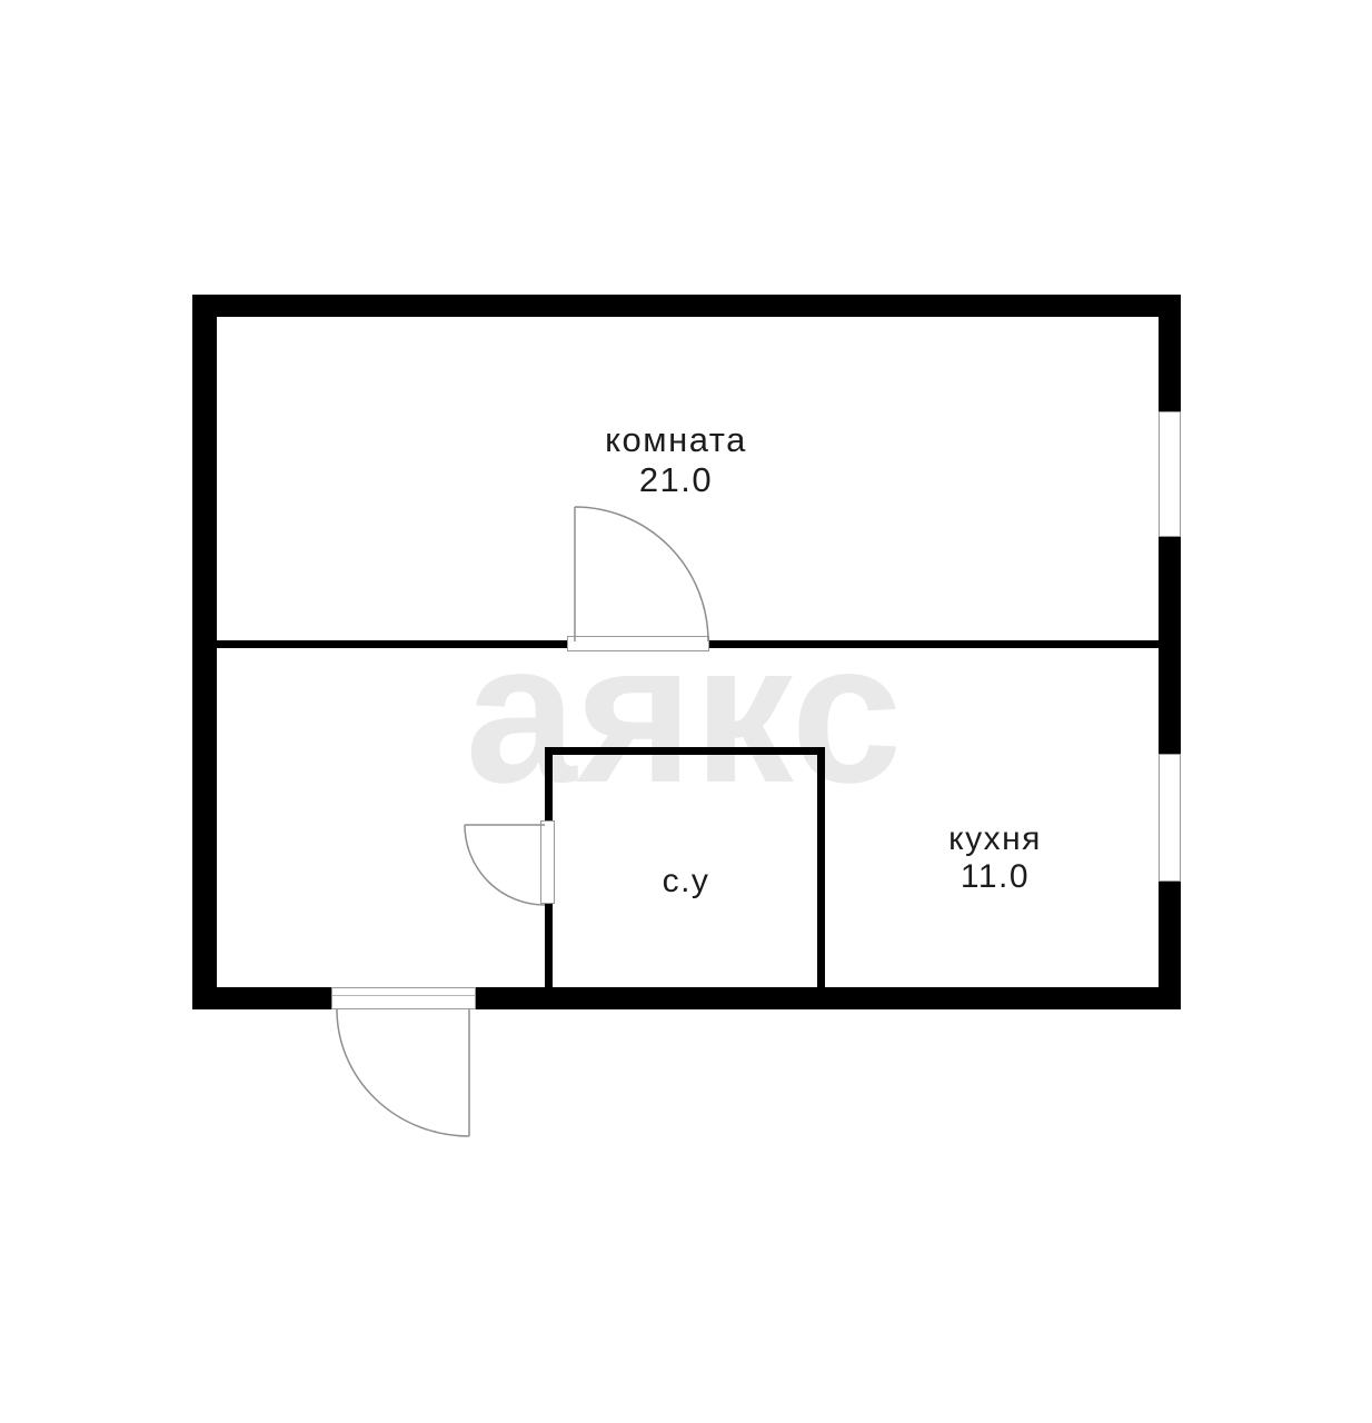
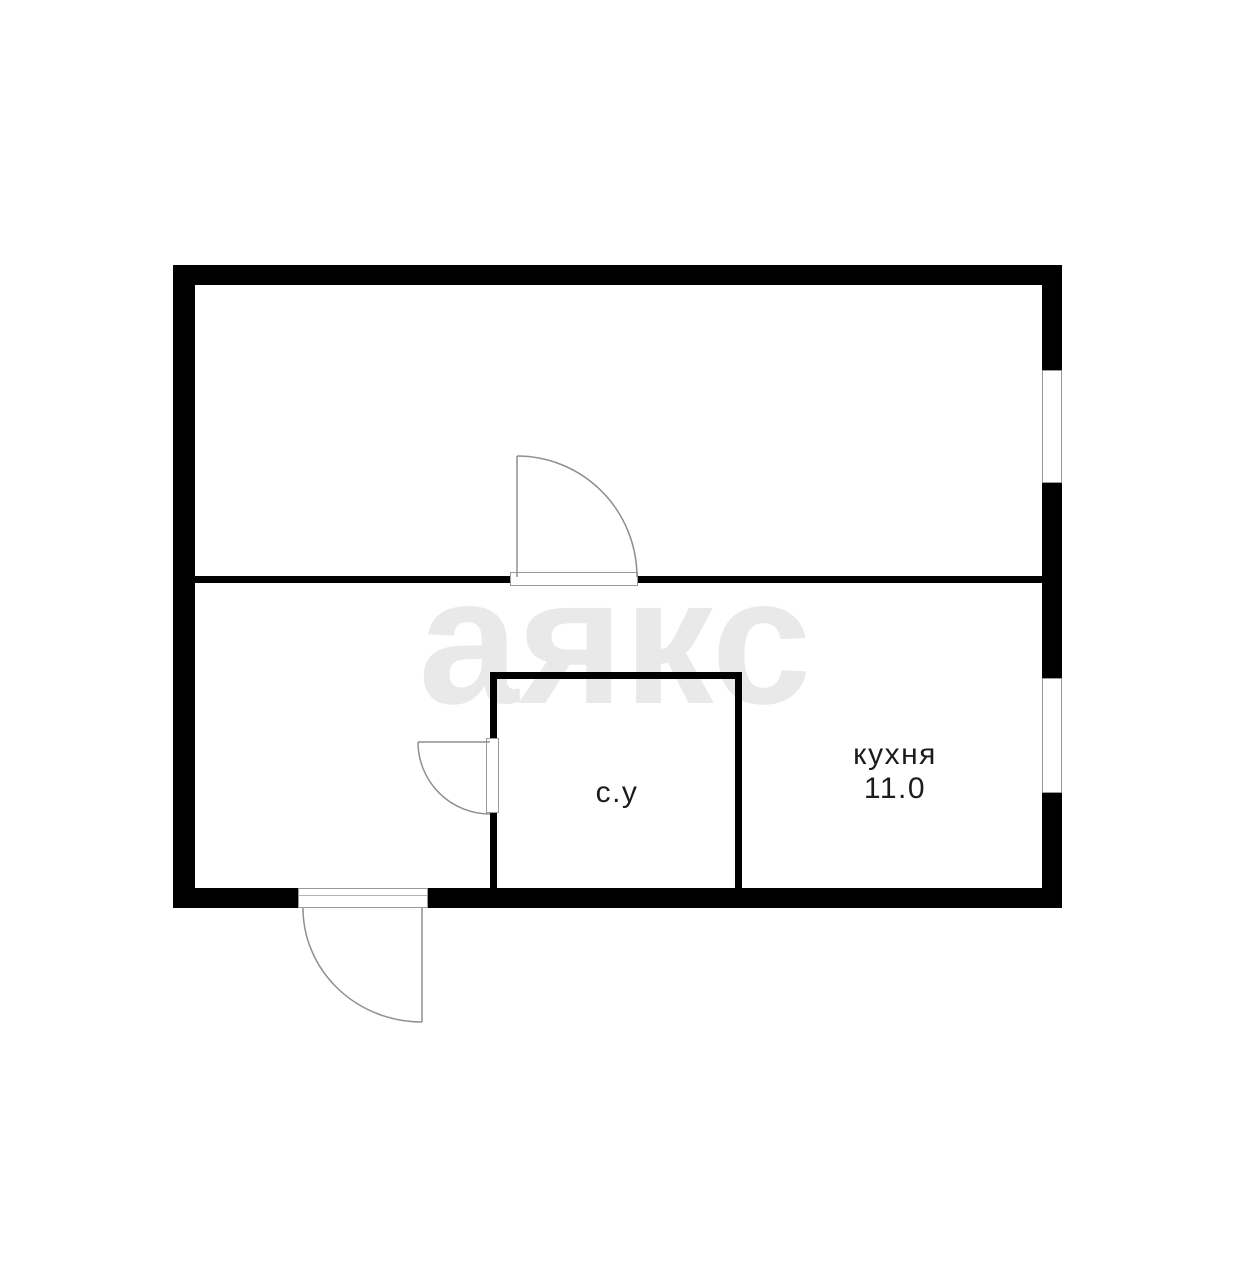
  аякс
- комната
- 21.0
  кухня
  11.0
  с.у
